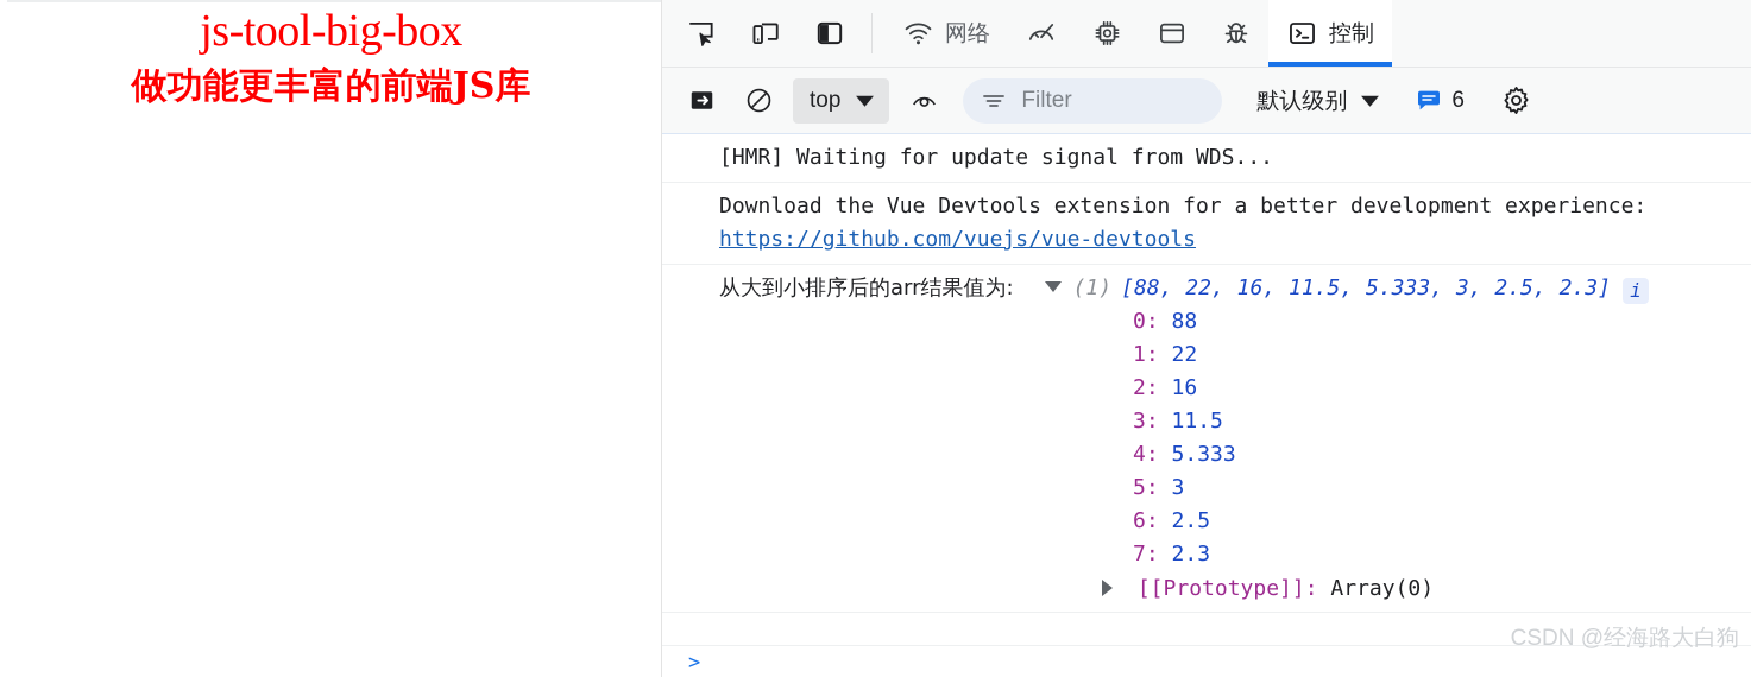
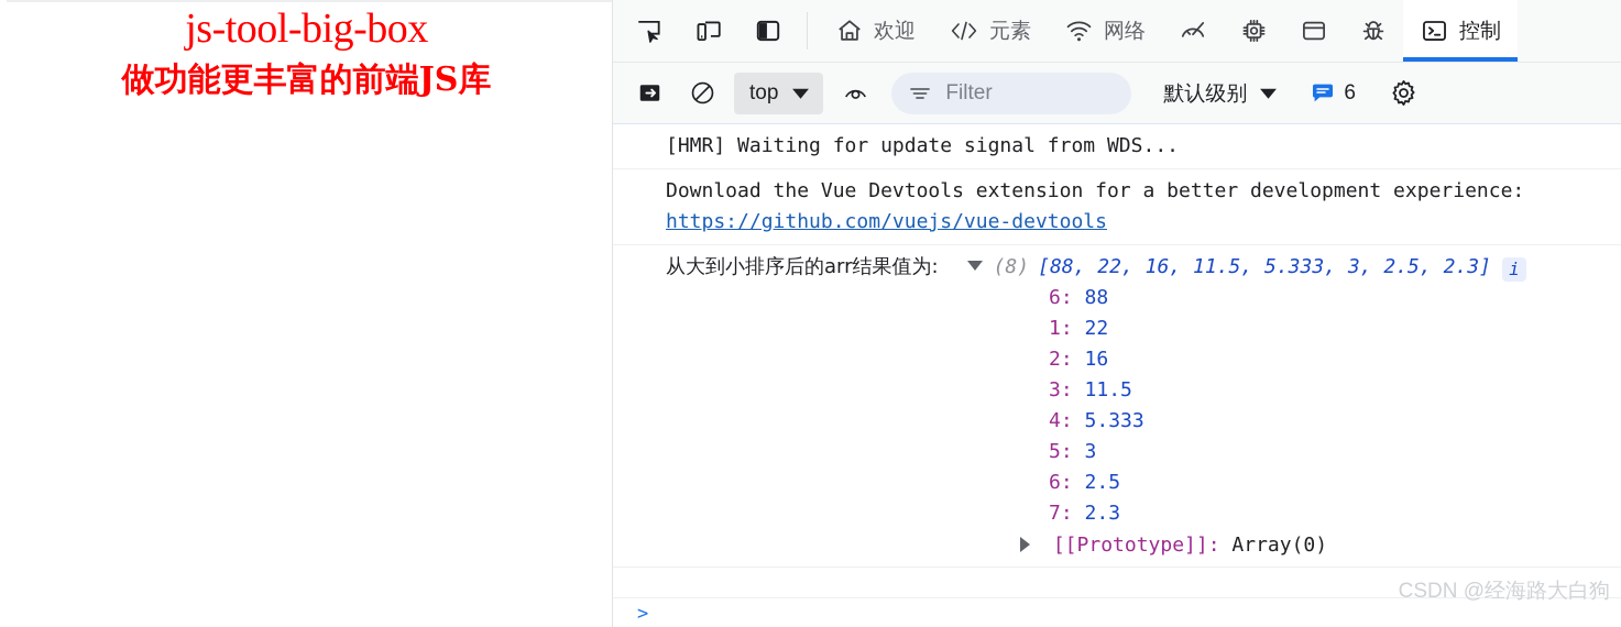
  js-tool-big-box
  做功能更丰富的前端JS库
+ 欢迎
+ 元素
  网络
  控制
  top
  Filter
  默认级别
  6
  [HMR] Waiting for update signal from WDS...
  Download the Vue Devtools extension for a better development experience:
  https://github.com/vuejs/vue-devtools
  从大到小排序后的arr结果值为:
- (1)
+ (8)
  [88, 22, 16, 11.5, 5.333, 3, 2.5, 2.3]
  i
- 0: 88
+ 6: 88
  1: 22
  2: 16
  3: 11.5
  4: 5.333
  5: 3
  6: 2.5
  7: 2.3
  [[Prototype]]: Array(0)
  >
  CSDN @经海路大白狗
